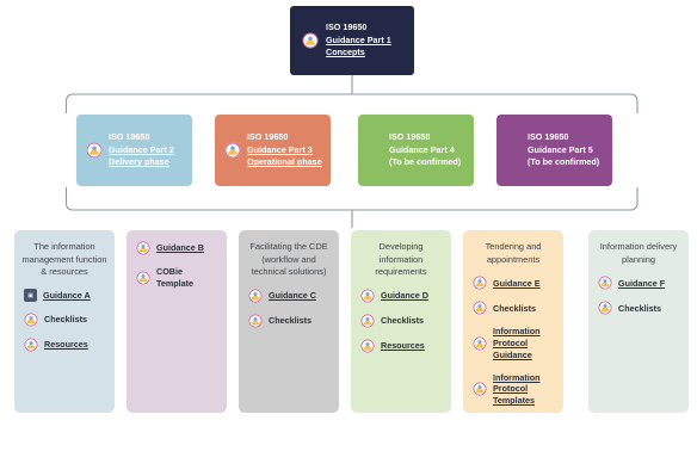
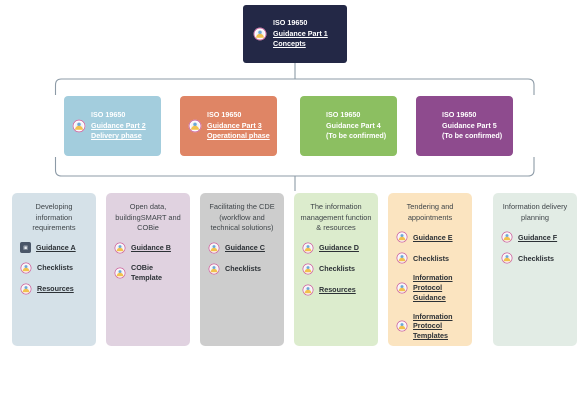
  ISO 19650
  Guidance Part 1
  Concepts
  ISO 19650
  Guidance Part 2
  Delivery phase
  ISO 19650
  Guidance Part 3
  Operational phase
  ISO 19650
  Guidance Part 4
  (To be confirmed)
  ISO 19650
  Guidance Part 5
  (To be confirmed)
- The information management function & resources
+ Developing information requirements
  Guidance A
  Checklists
  Resources
+ Open data, buildingSMART and COBie
  Guidance B
  COBie Template
  Facilitating the CDE (workflow and technical solutions)
  Guidance C
  Checklists
- Developing information requirements
+ The information management function & resources
  Guidance D
  Checklists
  Resources
  Tendering and appointments
  Guidance E
  Checklists
  Information
  Protocol
  Guidance
  Information
  Protocol
  Templates
  Information delivery planning
  Guidance F
  Checklists
